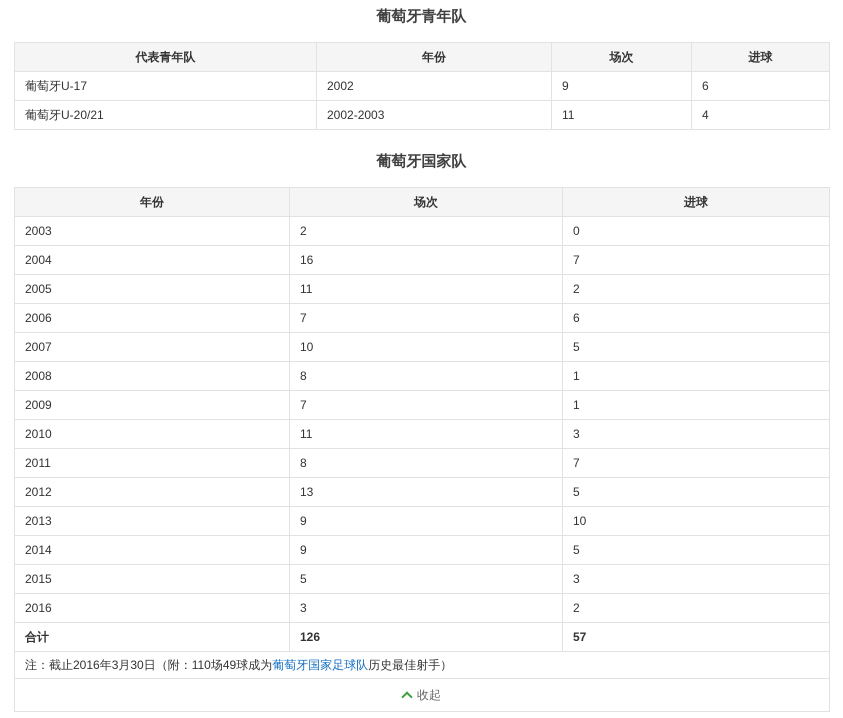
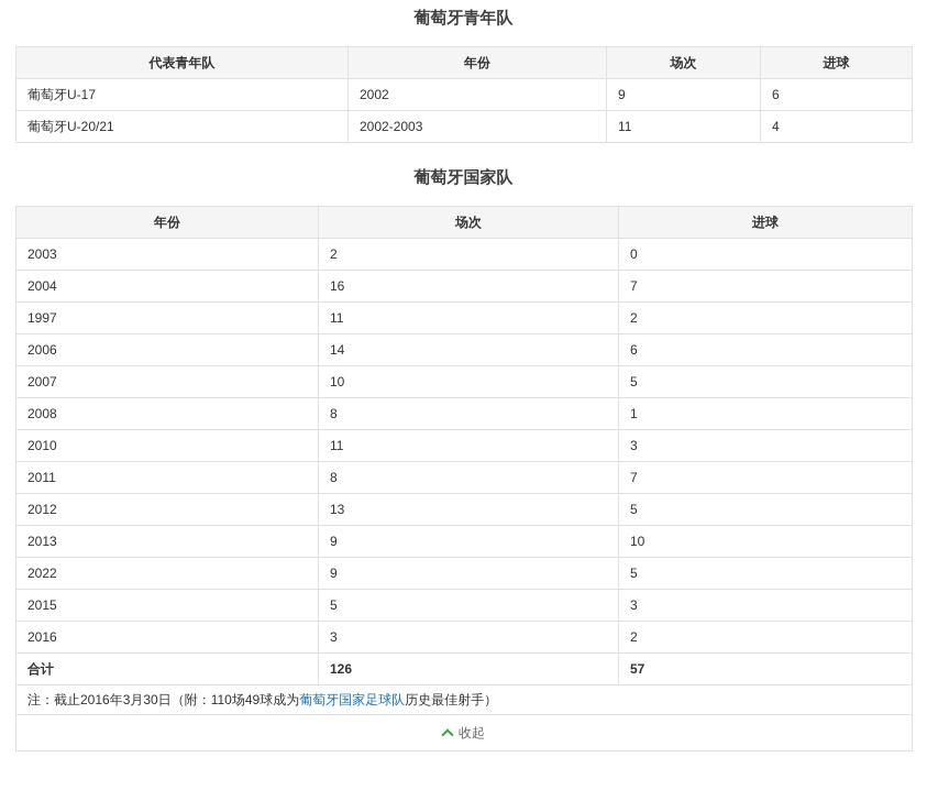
  葡萄牙青年队
  代表青年队	年份	场次	进球
  葡萄牙U-17	2002	9	6
  葡萄牙U-20/21	2002-2003	11	4
  葡萄牙国家队
  年份	场次	进球
  2003	2	0
  2004	16	7
- 2005	11	2
+ 1997	11	2
- 2006	7	6
+ 2006	14	6
  2007	10	5
  2008	8	1
- 2009	7	1
  2010	11	3
  2011	8	7
  2012	13	5
  2013	9	10
- 2014	9	5
+ 2022	9	5
  2015	5	3
  2016	3	2
  合计	126	57
  注：截止2016年3月30日（附：110场49球成为葡萄牙国家足球队历史最佳射手）
  收起
